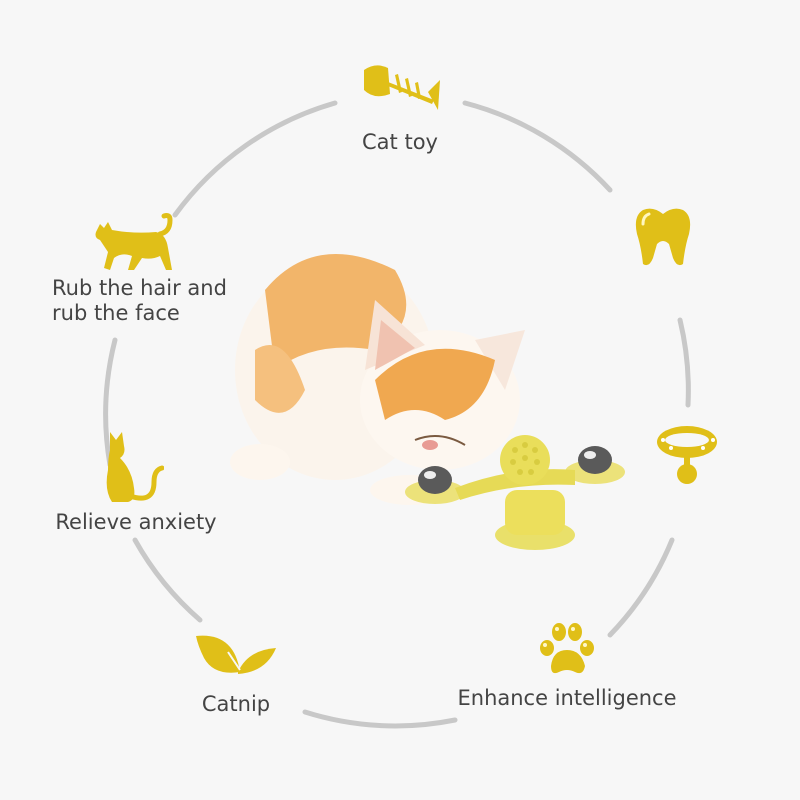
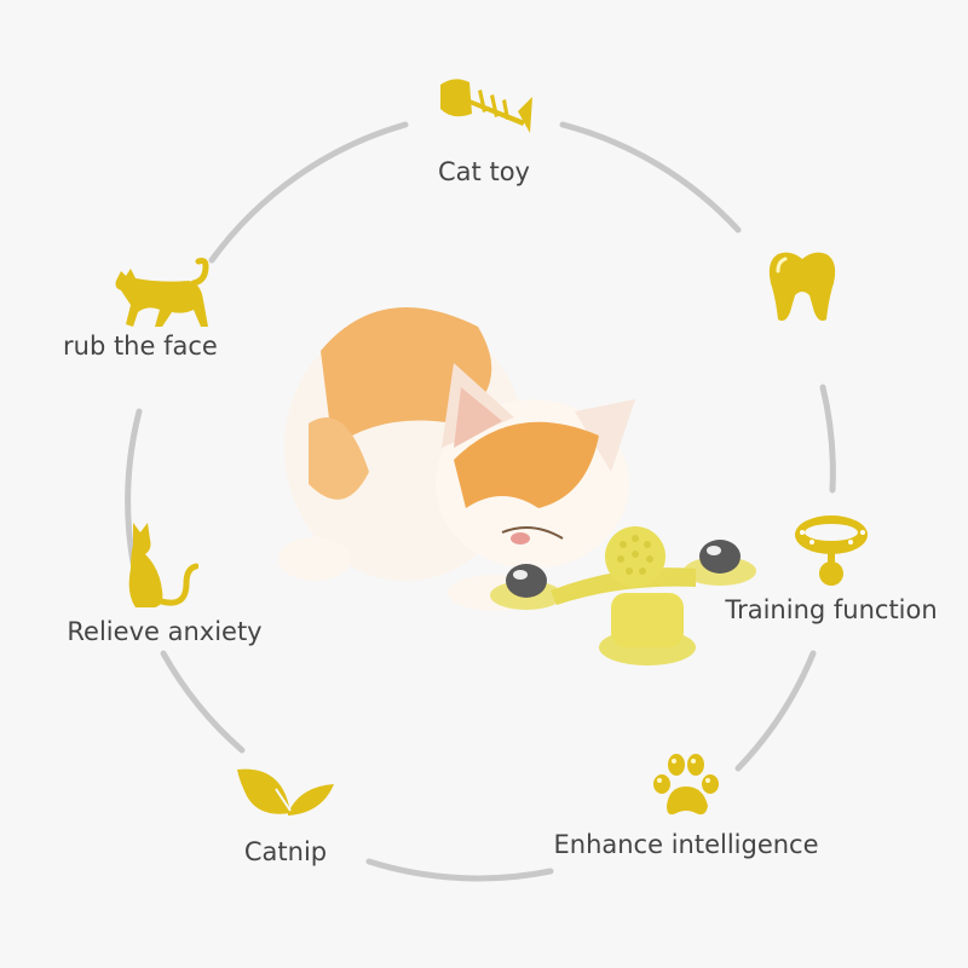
  Cat toy
+ Training function
  Enhance intelligence
  Catnip
  Relieve anxiety
- Rub the hair and
  rub the face
